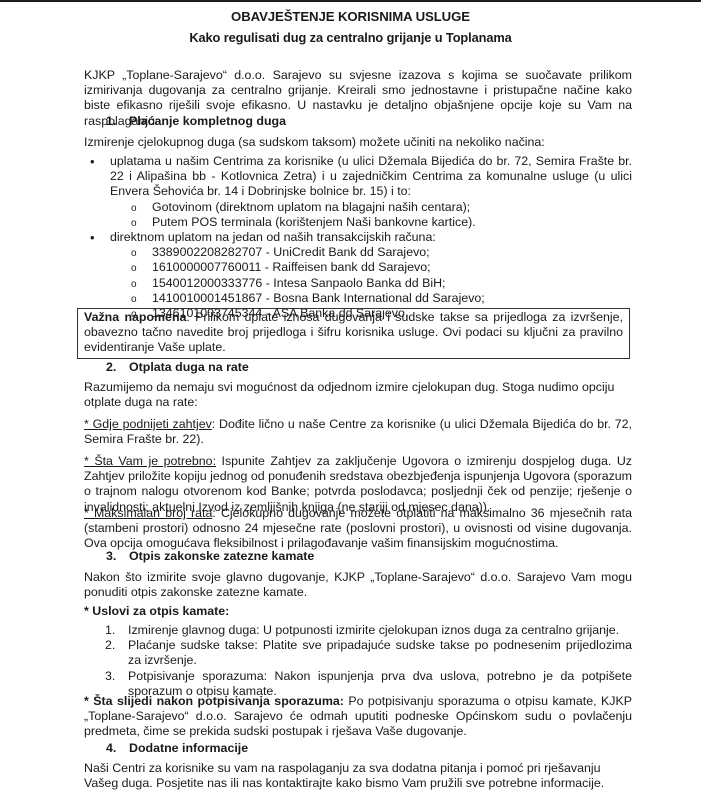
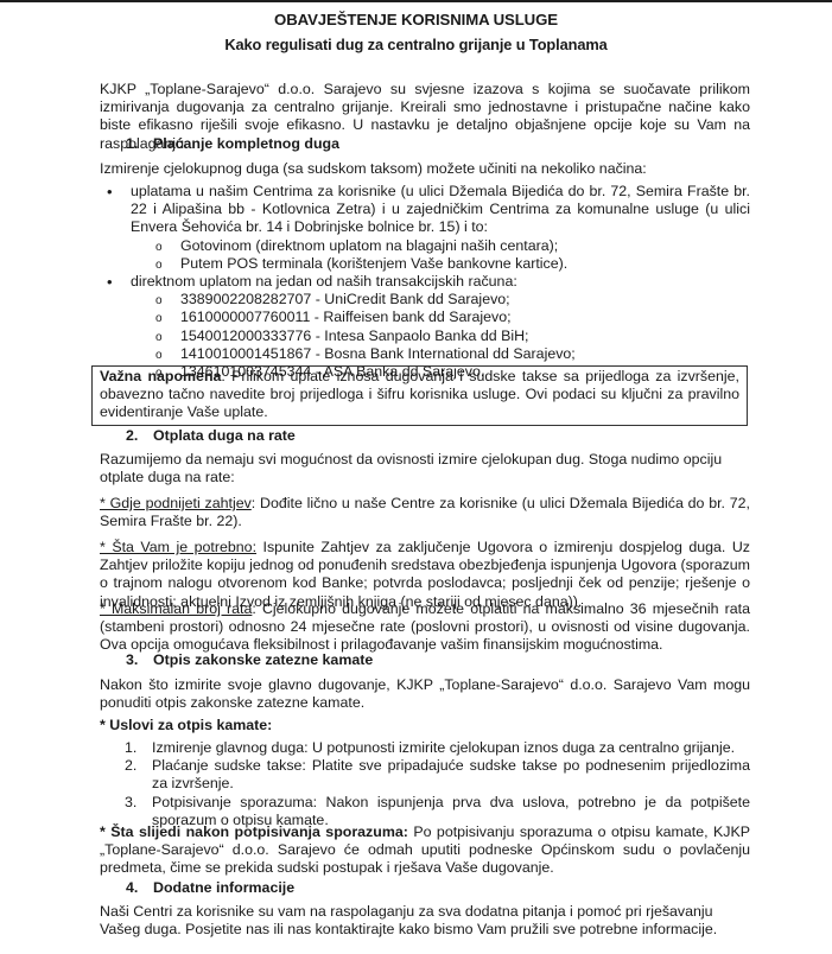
  OBAVJEŠTENJE KORISNIMA USLUGE
  Kako regulisati dug za centralno grijanje u Toplanama
  KJKP „Toplane-Sarajevo“ d.o.o. Sarajevo su svjesne izazova s kojima se suočavate prilikom izmirivanja dugovanja za centralno grijanje. Kreirali smo jednostavne i pristupačne načine kako biste efikasno riješili svoje efikasno. U nastavku je detaljno objašnjene opcije koje su Vam na raspolaganju.
  1.
  Plaćanje kompletnog duga
  Izmirenje cjelokupnog duga (sa sudskom taksom) možete učiniti na nekoliko načina:
  uplatama u našim Centrima za korisnike (u ulici Džemala Bijedića do br. 72, Semira Frašte br. 22 i Alipašina bb - Kotlovnica Zetra) i u zajedničkim Centrima za komunalne usluge (u ulici Envera Šehovića br. 14 i Dobrinjske bolnice br. 15) i to:
  o
  Gotovinom (direktnom uplatom na blagajni naših centara);
  o
- Putem POS terminala (korištenjem Naši bankovne kartice).
+ Putem POS terminala (korištenjem Vaše bankovne kartice).
  direktnom uplatom na jedan od naših transakcijskih računa:
  o
  3389002208282707 - UniCredit Bank dd Sarajevo;
  o
  1610000007760011 - Raiffeisen bank dd Sarajevo;
  o
  1540012000333776 - Intesa Sanpaolo Banka dd BiH;
  o
  1410010001451867 - Bosna Bank International dd Sarajevo;
  o
  1346101003745344 - ASA Banka dd Sarajevo.
  Važna napomena: Prilikom uplate iznosa dugovanja i sudske takse sa prijedloga za izvršenje, obavezno tačno navedite broj prijedloga i šifru korisnika usluge. Ovi podaci su ključni za pravilno evidentiranje Vaše uplate.
  2.
  Otplata duga na rate
- Razumijemo da nemaju svi mogućnost da odjednom izmire cjelokupan dug. Stoga nudimo opciju otplate duga na rate:
+ Razumijemo da nemaju svi mogućnost da ovisnosti izmire cjelokupan dug. Stoga nudimo opciju otplate duga na rate:
  * Gdje podnijeti zahtjev: Dođite lično u naše Centre za korisnike (u ulici Džemala Bijedića do br. 72, Semira Frašte br. 22).
  * Šta Vam je potrebno: Ispunite Zahtjev za zaključenje Ugovora o izmirenju dospjelog duga. Uz Zahtjev priložite kopiju jednog od ponuđenih sredstava obezbjeđenja ispunjenja Ugovora (sporazum o trajnom nalogu otvorenom kod Banke; potvrda poslodavca; posljednji ček od penzije; rješenje o invalidnosti; aktuelni Izvod iz zemljišnih knjiga (ne stariji od mjesec dana)).
  * Maksimalan broj rata: Cjelokupno dugovanje možete otplatiti na maksimalno 36 mjesečnih rata (stambeni prostori) odnosno 24 mjesečne rate (poslovni prostori), u ovisnosti od visine dugovanja. Ova opcija omogućava fleksibilnost i prilagođavanje vašim finansijskim mogućnostima.
  3.
  Otpis zakonske zatezne kamate
  Nakon što izmirite svoje glavno dugovanje, KJKP „Toplane-Sarajevo“ d.o.o. Sarajevo Vam mogu ponuditi otpis zakonske zatezne kamate.
  * Uslovi za otpis kamate:
  1.
  Izmirenje glavnog duga: U potpunosti izmirite cjelokupan iznos duga za centralno grijanje.
  2.
  Plaćanje sudske takse: Platite sve pripadajuće sudske takse po podnesenim prijedlozima za izvršenje.
  3.
  Potpisivanje sporazuma: Nakon ispunjenja prva dva uslova, potrebno je da potpišete sporazum o otpisu kamate.
  * Šta slijedi nakon potpisivanja sporazuma: Po potpisivanju sporazuma o otpisu kamate, KJKP „Toplane-Sarajevo“ d.o.o. Sarajevo će odmah uputiti podneske Općinskom sudu o povlačenju predmeta, čime se prekida sudski postupak i rješava Vaše dugovanje.
  4.
  Dodatne informacije
  Naši Centri za korisnike su vam na raspolaganju za sva dodatna pitanja i pomoć pri rješavanju Vašeg duga. Posjetite nas ili nas kontaktirajte kako bismo Vam pružili sve potrebne informacije.
